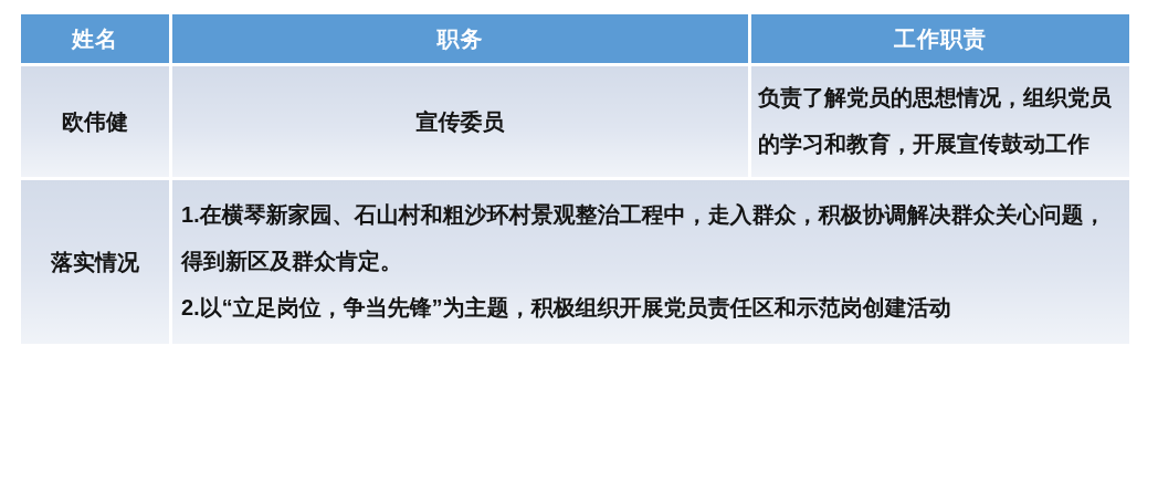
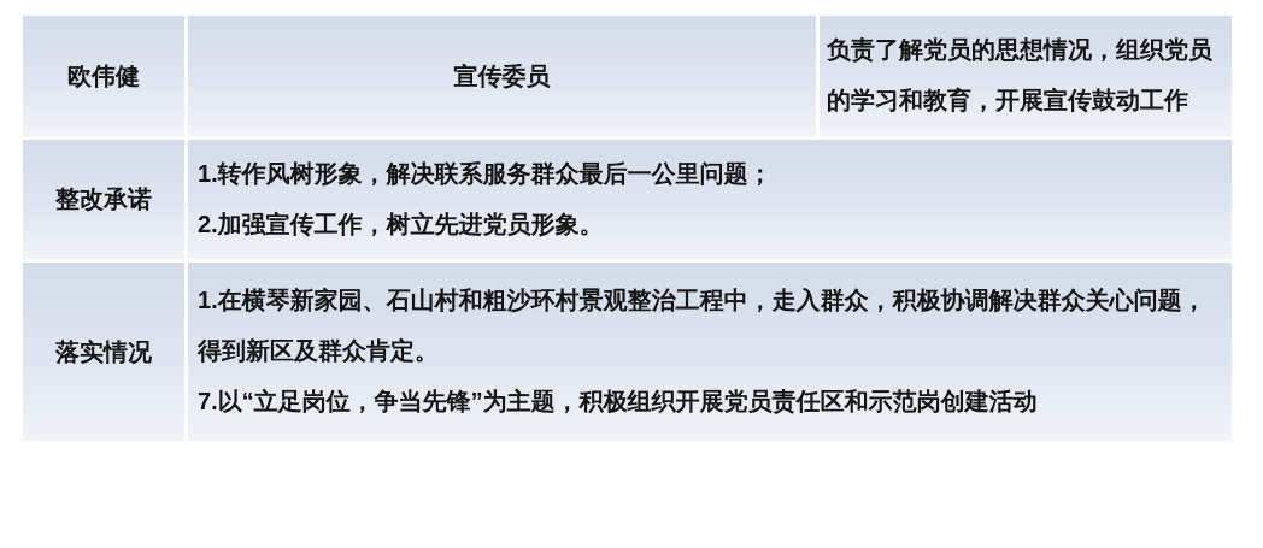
- 姓名	职务	工作职责
  欧伟健	宣传委员	负责了解党员的思想情况，组织党员 的学习和教育，开展宣传鼓动工作
+ 整改承诺	1.转作风树形象，解决联系服务群众最后一公里问题； 2.加强宣传工作，树立先进党员形象。
- 落实情况	1.在横琴新家园、石山村和粗沙环村景观整治工程中，走入群众，积极协调解决群众关心问题， 得到新区及群众肯定。 2.以“立足岗位，争当先锋”为主题，积极组织开展党员责任区和示范岗创建活动
+ 落实情况	1.在横琴新家园、石山村和粗沙环村景观整治工程中，走入群众，积极协调解决群众关心问题， 得到新区及群众肯定。 7.以“立足岗位，争当先锋”为主题，积极组织开展党员责任区和示范岗创建活动
